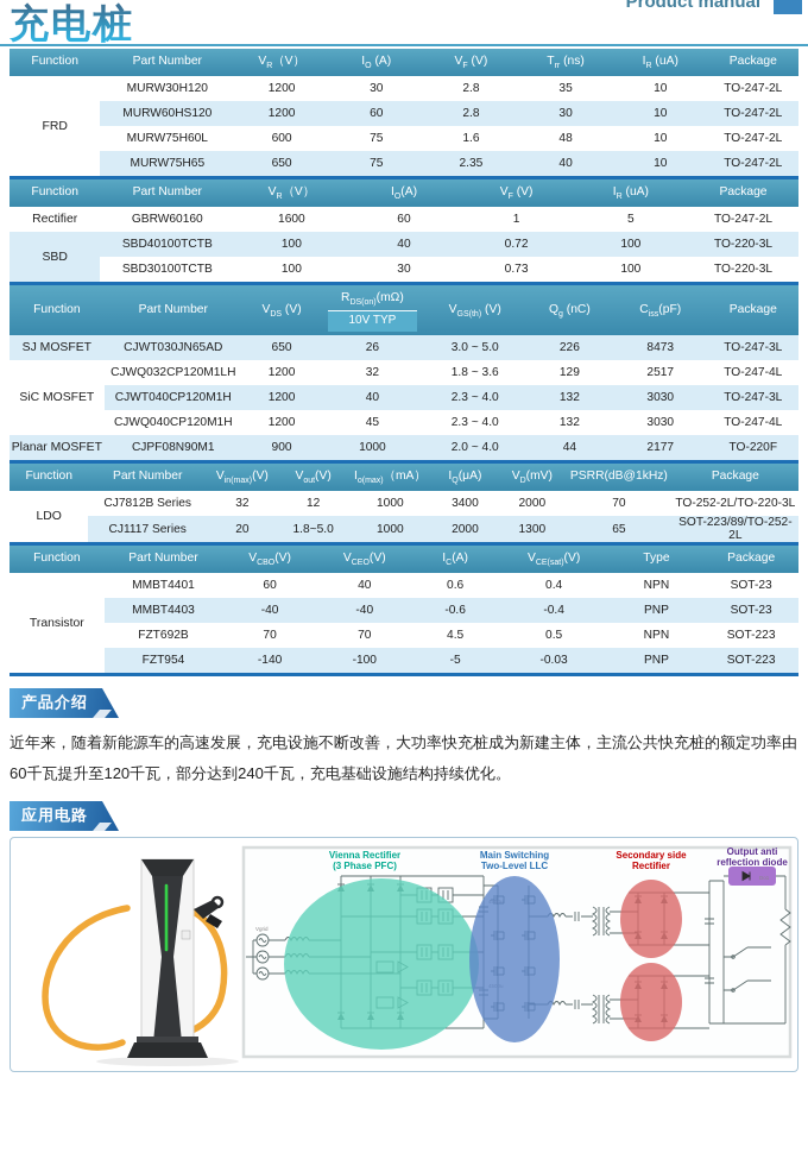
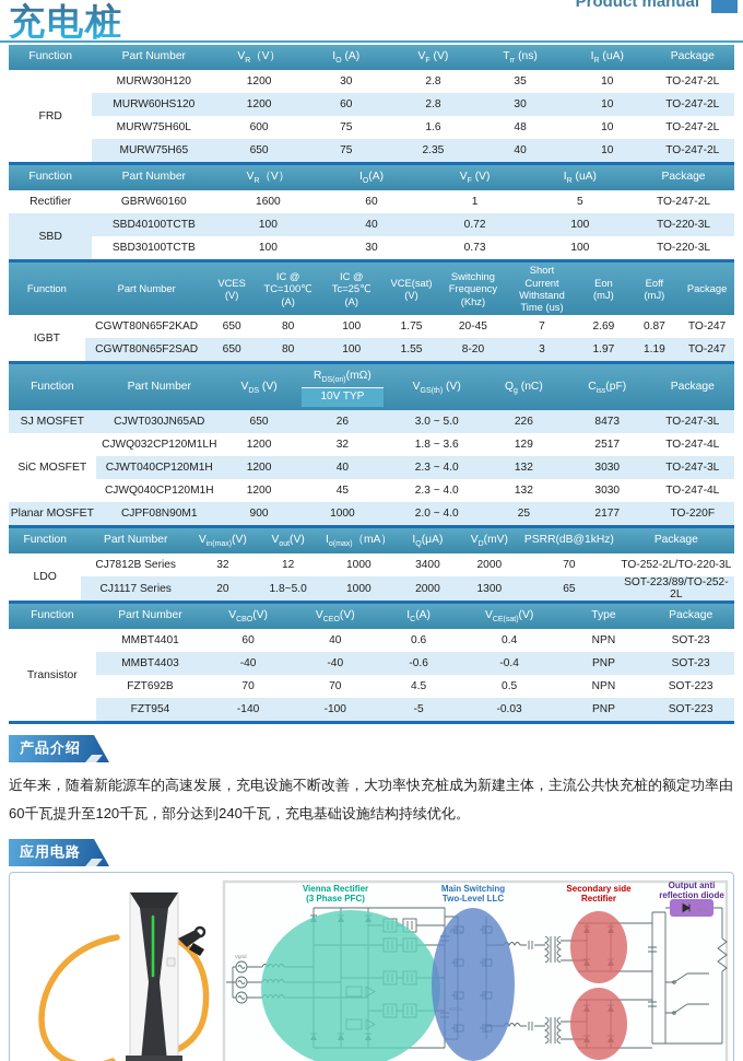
  充电桩
  Product manual
  Function	Part Number	V （V）	I (A)	V (V)	T (ns)	I (uA)	Package
  FRD	MURW30H120	1200	30	2.8	35	10	TO-247-2L
  MURW60HS120	1200	60	2.8	30	10	TO-247-2L
  MURW75H60L	600	75	1.6	48	10	TO-247-2L
  MURW75H65	650	75	2.35	40	10	TO-247-2L
  Function	Part Number	V （V）	I (A)	V (V)	I (uA)	Package
  Rectifier	GBRW60160	1600	60	1	5	TO-247-2L
  SBD	SBD40100TCTB	100	40	0.72	100	TO-220-3L
  SBD30100TCTB	100	30	0.73	100	TO-220-3L
+ Function	Part Number	VCES (V)	IC @ TC=100℃ (A)	IC @ Tc=25℃ (A)	VCE(sat) (V)	Switching Frequency (Khz)	Short Current Withstand Time (us)	Eon (mJ)	Eoff (mJ)	Package
+ IGBT	CGWT80N65F2KAD	650	80	100	1.75	20-45	7	2.69	0.87	TO-247
+ CGWT80N65F2SAD	650	80	100	1.55	8-20	3	1.97	1.19	TO-247
  Function	Part Number	V (V)	R (mΩ)10V TYP	V (V)	Q (nC)	C (pF)	Package
  SJ MOSFET	CJWT030JN65AD	650	26	3.0 ~ 5.0	226	8473	TO-247-3L
  SiC MOSFET	CJWQ032CP120M1LH	1200	32	1.8 ~ 3.6	129	2517	TO-247-4L
  CJWT040CP120M1H	1200	40	2.3 ~ 4.0	132	3030	TO-247-3L
  CJWQ040CP120M1H	1200	45	2.3 ~ 4.0	132	3030	TO-247-4L
- Planar MOSFET	CJPF08N90M1	900	1000	2.0 ~ 4.0	44	2177	TO-220F
+ Planar MOSFET	CJPF08N90M1	900	1000	2.0 ~ 4.0	25	2177	TO-220F
  Function	Part Number	V (V)	V (V)	I （mA）	I (μA)	V (mV)	PSRR(dB@1kHz)	Package
  LDO	CJ7812B Series	32	12	1000	3400	2000	70	TO-252-2L/TO-220-3L
  CJ1117 Series	20	1.8~5.0	1000	2000	1300	65	SOT-223/89/TO-252-2L
  Function	Part Number	V (V)	V (V)	I (A)	V (V)	Type	Package
  Transistor	MMBT4401	60	40	0.6	0.4	NPN	SOT-23
  MMBT4403	-40	-40	-0.6	-0.4	PNP	SOT-23
  FZT692B	70	70	4.5	0.5	NPN	SOT-223
  FZT954	-140	-100	-5	-0.03	PNP	SOT-223
  产品介绍
  近年来，随着新能源车的高速发展，充电设施不断改善，大功率快充桩成为新建主体，主流公共快充桩的额定功率由60千瓦提升至120千瓦，部分达到240千瓦，充电基础设施结构持续优化。
  应用电路
  Vienna Rectifier
  (3 Phase PFC)
  Main Switching
  Two-Level LLC
  Secondary side
  Rectifier
  Output anti
  reflection diode
